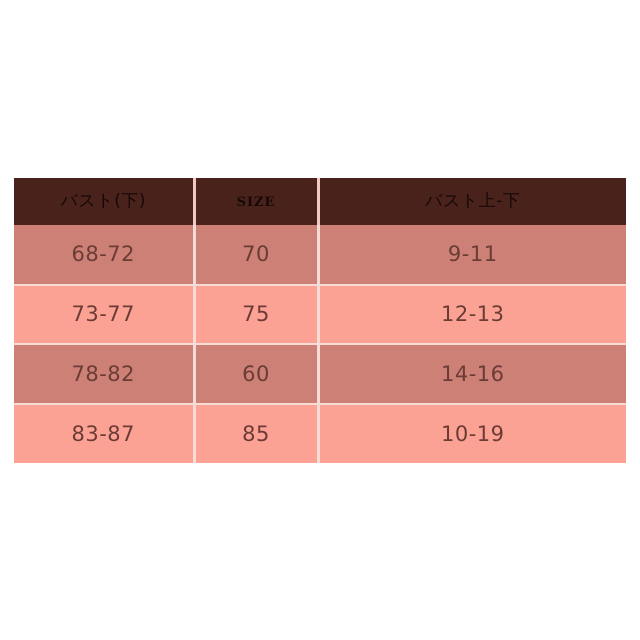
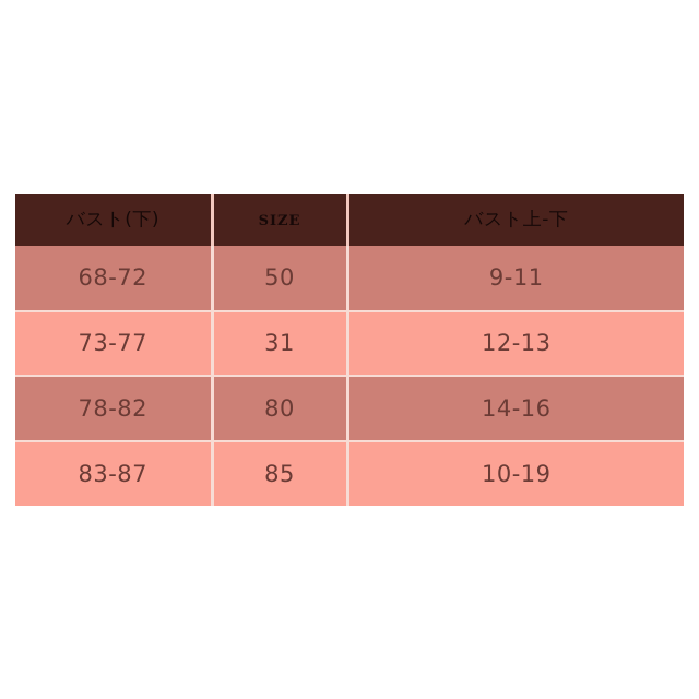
  バスト(下)	SIZE	バスト上-下
- 68-72	70	9-11
+ 68-72	50	9-11
- 73-77	75	12-13
+ 73-77	31	12-13
- 78-82	60	14-16
+ 78-82	80	14-16
  83-87	85	10-19
